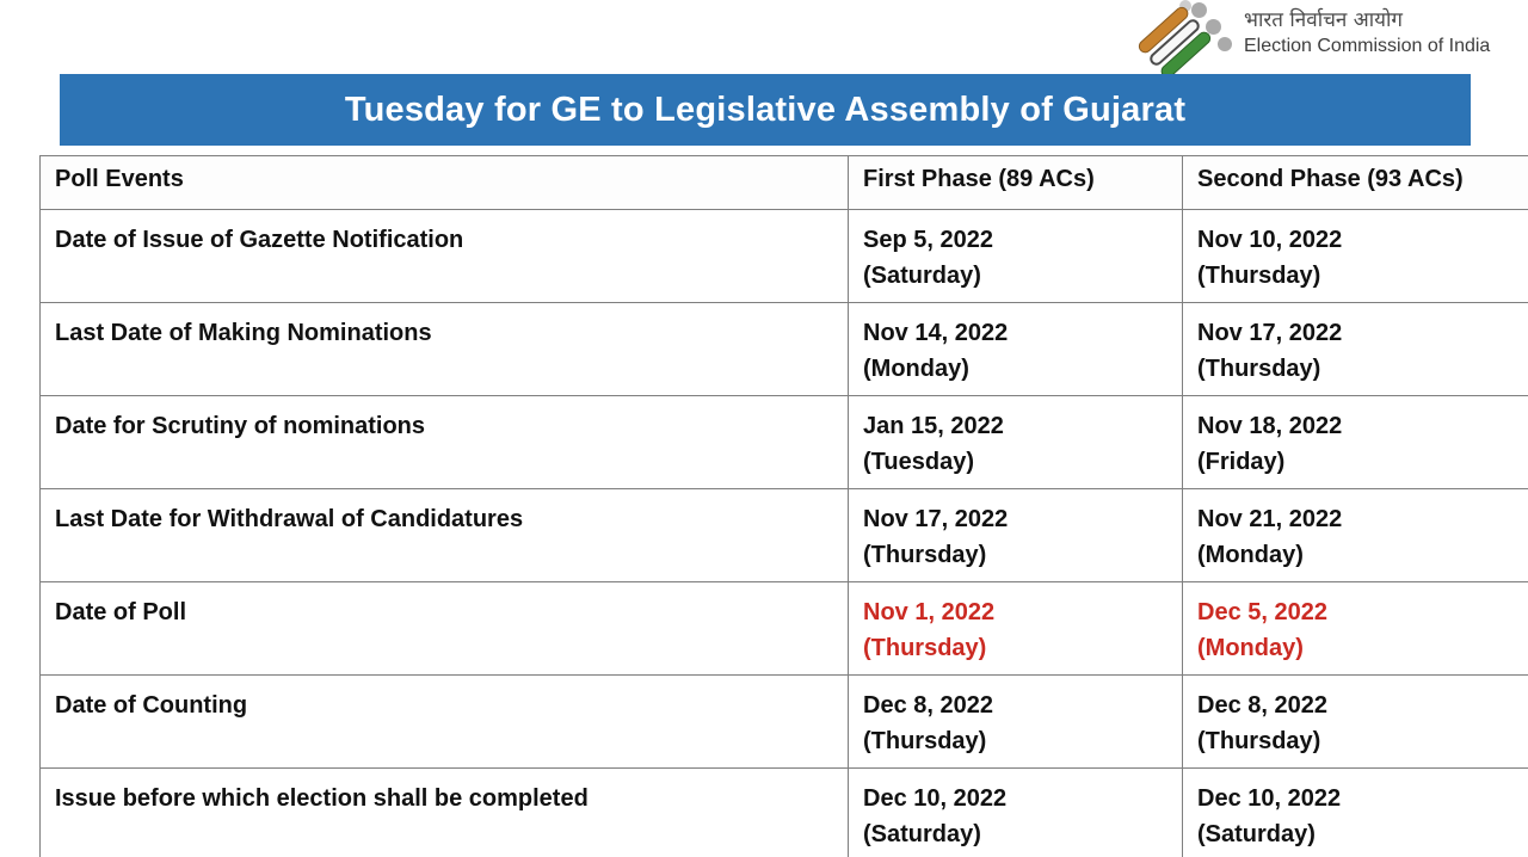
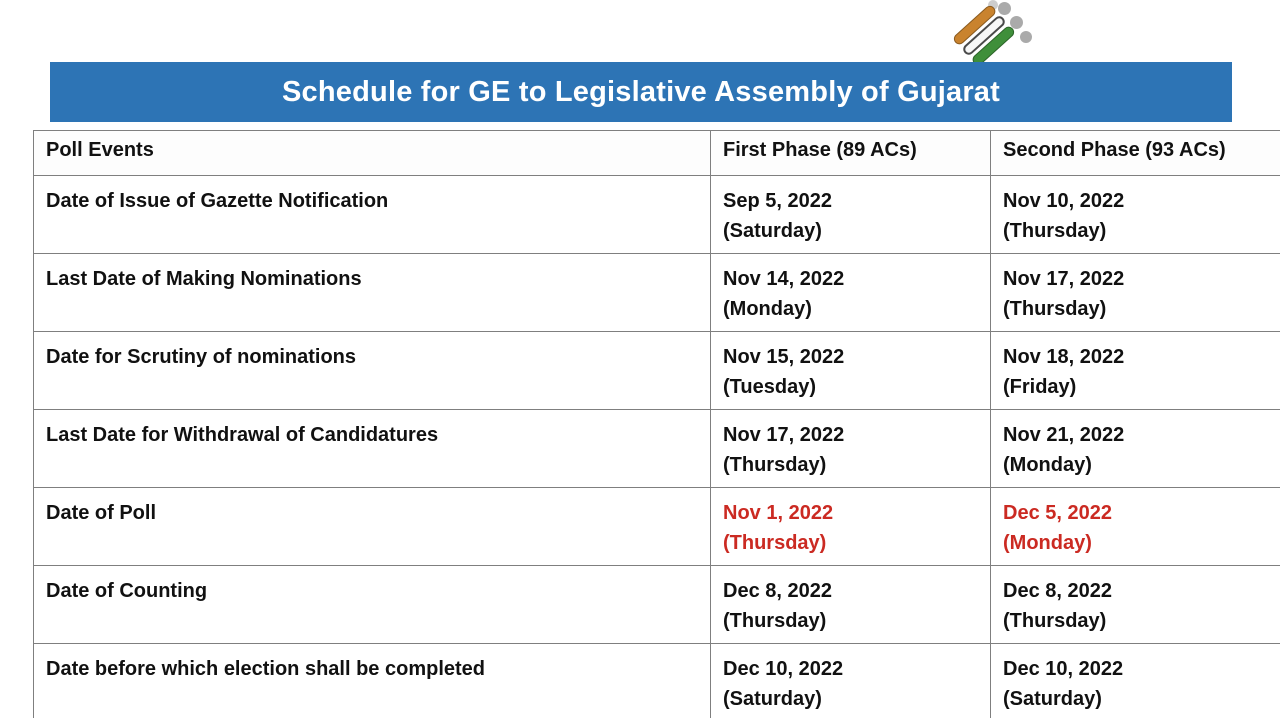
- भारत निर्वाचन आयोग
- Election Commission of India
- Tuesday for GE to Legislative Assembly of Gujarat
+ Schedule for GE to Legislative Assembly of Gujarat
  Poll Events	First Phase (89 ACs)	Second Phase (93 ACs)
  Date of Issue of Gazette Notification	Sep 5, 2022(Saturday)	Nov 10, 2022(Thursday)
  Last Date of Making Nominations	Nov 14, 2022(Monday)	Nov 17, 2022(Thursday)
- Date for Scrutiny of nominations	Jan 15, 2022(Tuesday)	Nov 18, 2022(Friday)
+ Date for Scrutiny of nominations	Nov 15, 2022(Tuesday)	Nov 18, 2022(Friday)
  Last Date for Withdrawal of Candidatures	Nov 17, 2022(Thursday)	Nov 21, 2022(Monday)
  Date of Poll	Nov 1, 2022(Thursday)	Dec 5, 2022(Monday)
  Date of Counting	Dec 8, 2022(Thursday)	Dec 8, 2022(Thursday)
- Issue before which election shall be completed	Dec 10, 2022(Saturday)	Dec 10, 2022(Saturday)
+ Date before which election shall be completed	Dec 10, 2022(Saturday)	Dec 10, 2022(Saturday)
